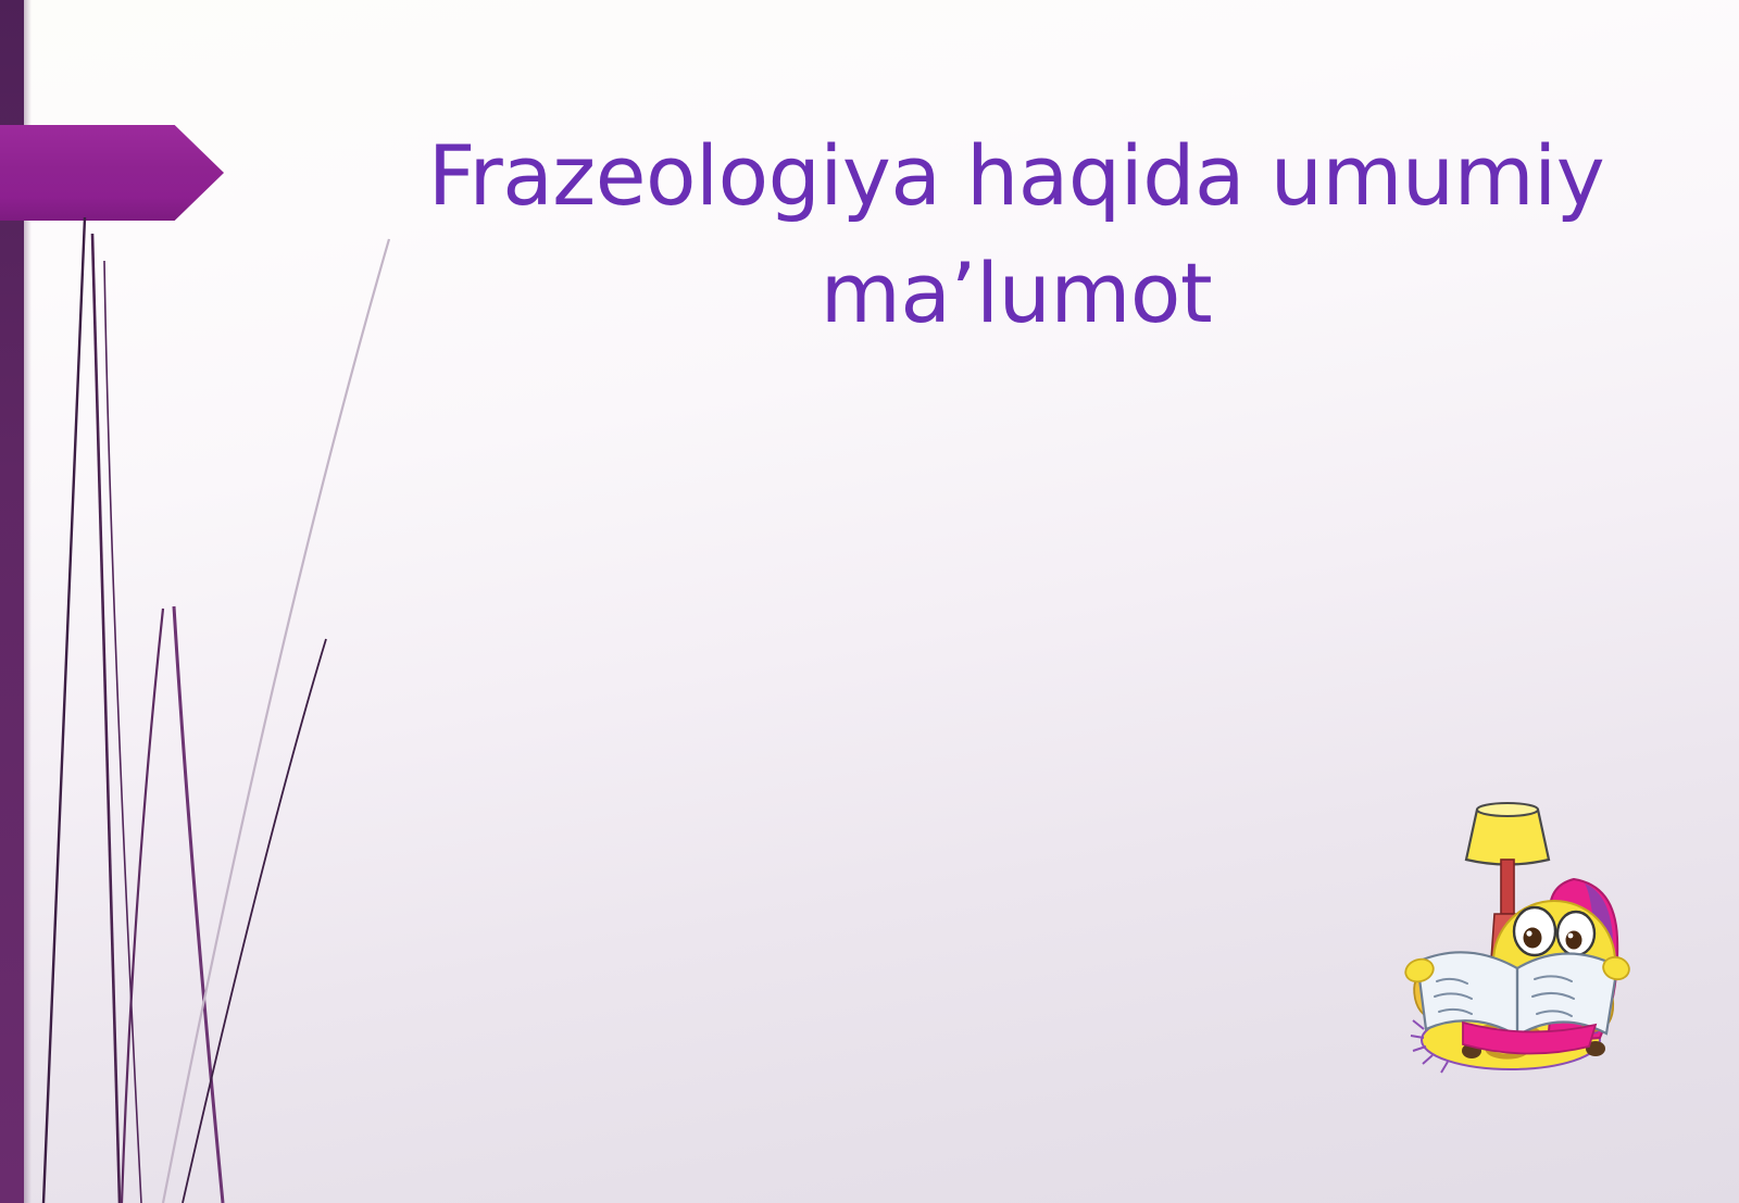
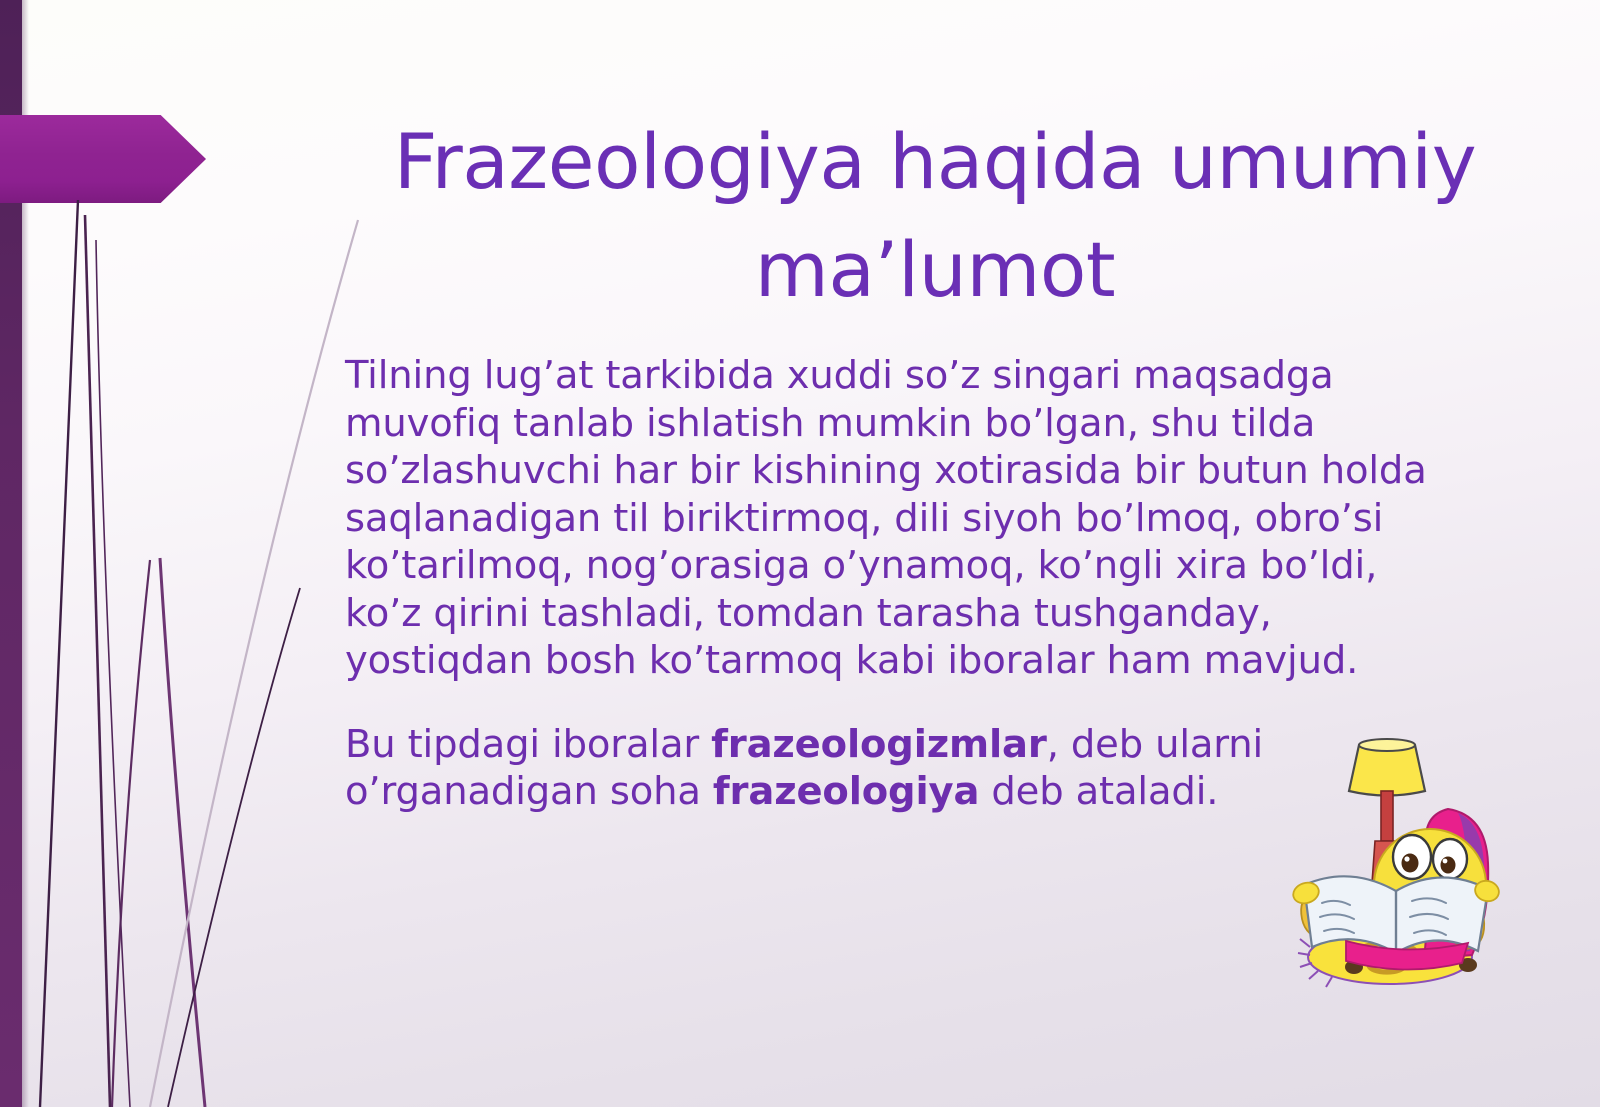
  Frazeologiya haqida umumiy ma’lumot
+ Tilning lug’at tarkibida xuddi so’z singari maqsadga muvofiq tanlab ishlatish mumkin bo’lgan, shu tilda so’zlashuvchi har bir kishining xotirasida bir butun holda saqlanadigan til biriktirmoq, dili siyoh bo’lmoq, obro’si ko’tarilmoq, nog’orasiga o’ynamoq, ko’ngli xira bo’ldi, ko’z qirini tashladi, tomdan tarasha tushganday, yostiqdan bosh ko’tarmoq kabi iboralar ham mavjud.
+ Bu tipdagi iboralar frazeologizmlar, deb ularni o’rganadigan soha frazeologiya deb ataladi.
